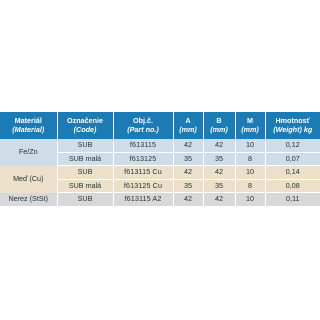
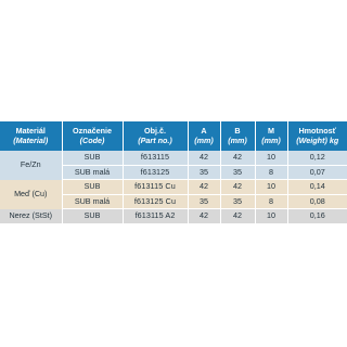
  Materiál (Material)	Označenie (Code)	Obj.č. (Part no.)	A (mm)	B (mm)	M (mm)	Hmotnosť (Weight) kg
  Fe/Zn	SUB	f613115	42	42	10	0,12
  SUB malá	f613125	35	35	8	0,07
  Meď (Cu)	SUB	f613115 Cu	42	42	10	0,14
  SUB malá	f613125 Cu	35	35	8	0,08
- Nerez (StSt)	SUB	f613115 A2	42	42	10	0,11
+ Nerez (StSt)	SUB	f613115 A2	42	42	10	0,16
